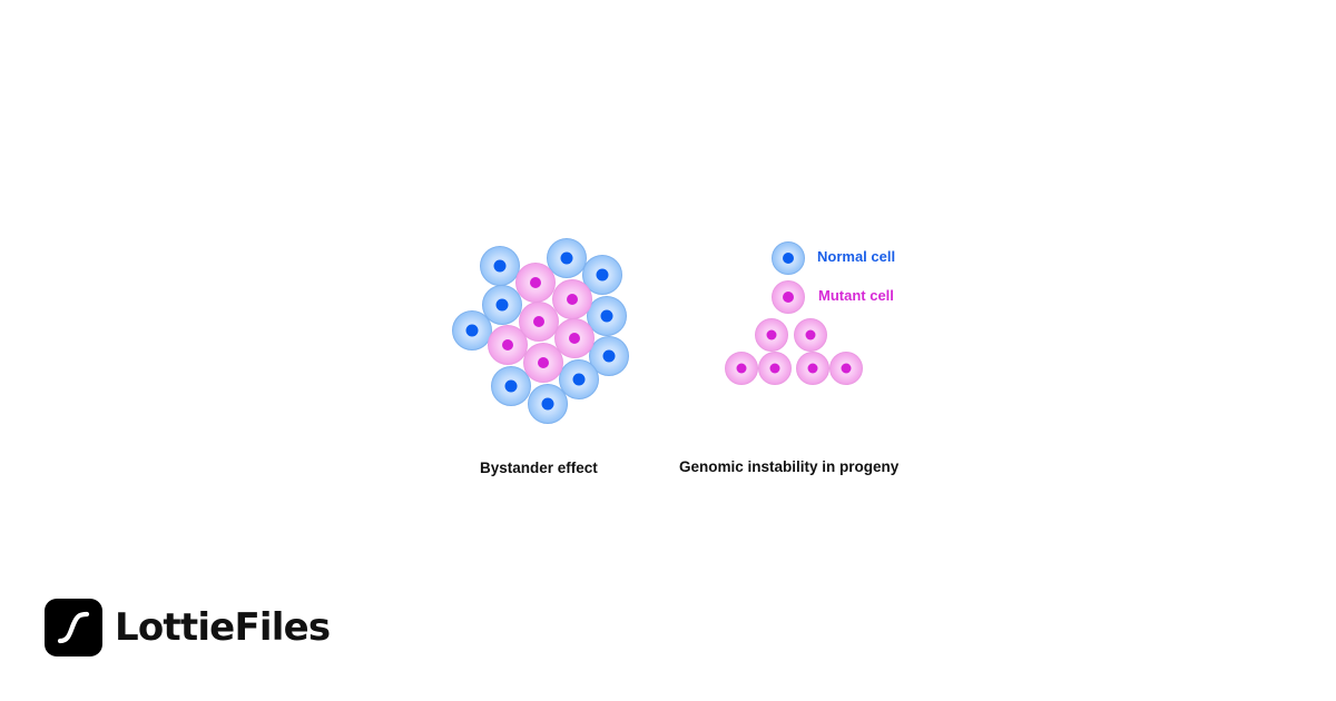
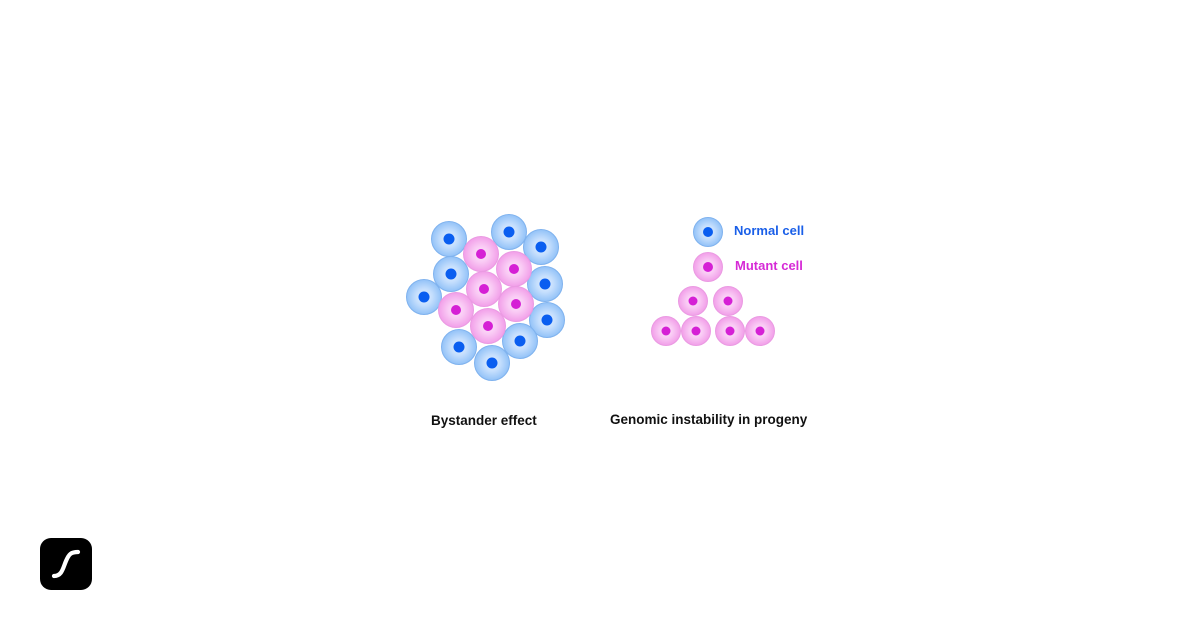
  Normal cell
  Mutant cell
  Bystander effect
  Genomic instability in progeny
- LottieFiles
